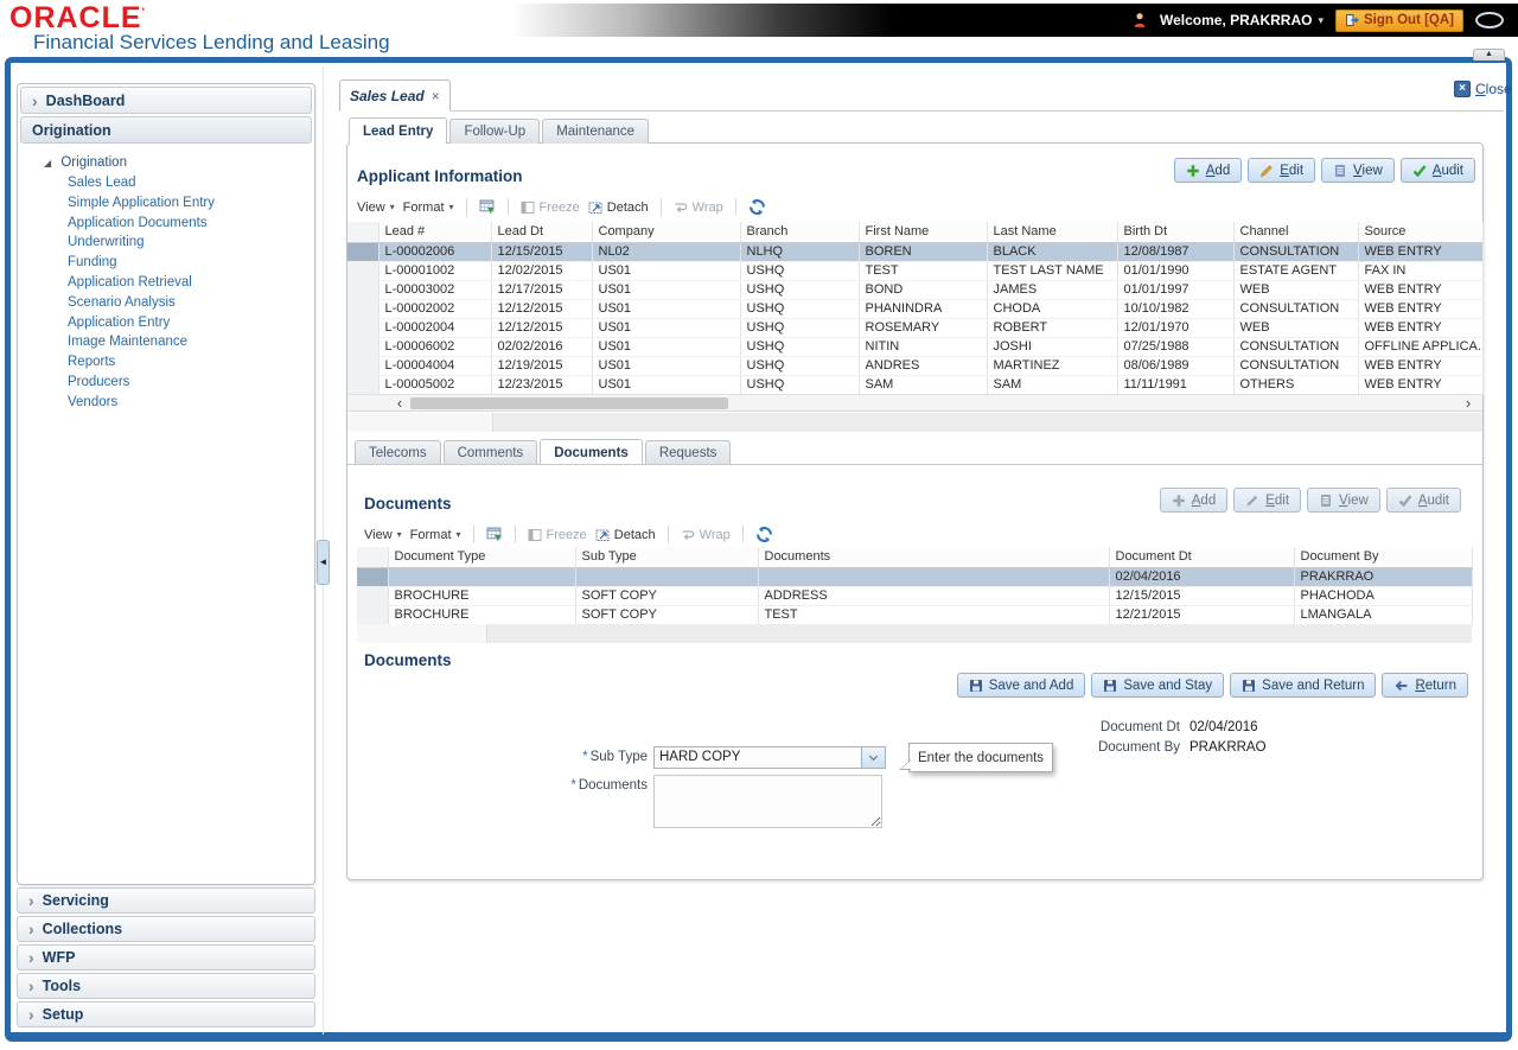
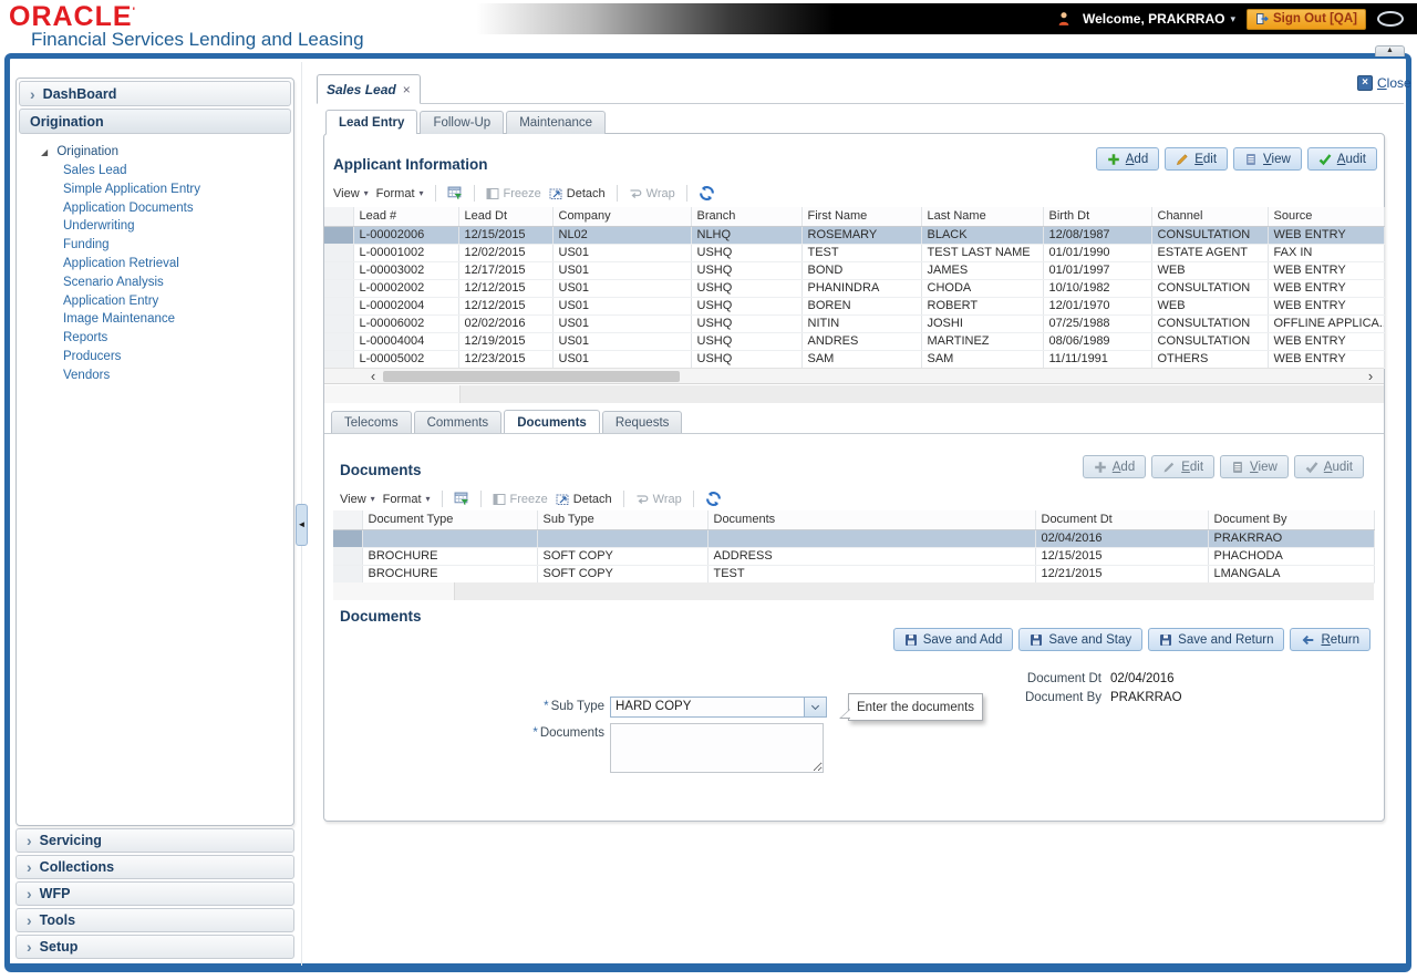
  ORACLE'
  Financial Services Lending and Leasing
  Welcome, PRAKRRAO
  ▾
  Sign Out [QA]
  ◄
  ›
  DashBoard
  Origination
  ◢ Origination
  Sales Lead
  Simple Application Entry
  Application Documents
  Underwriting
  Funding
  Application Retrieval
  Scenario Analysis
  Application Entry
  Image Maintenance
  Reports
  Producers
  Vendors
  ›
  Servicing
  ›
  Collections
  ›
  WFP
  ›
  Tools
  ›
  Setup
  Sales Lead
  ×
  ×
  Close
  Lead Entry
  Follow-Up
  Maintenance
  Applicant Information
  Add
  Edit
  View
  Audit
  View
  ▾
  Format
  ▾
  Freeze
  Detach
  Wrap
  		Lead #	Lead Dt	Company	Branch	First Name	Last Name	Birth Dt	Channel	Source
- 	L-00002006	12/15/2015	NL02	NLHQ	BOREN	BLACK	12/08/1987	CONSULTATION	WEB ENTRY
+ 	L-00002006	12/15/2015	NL02	NLHQ	ROSEMARY	BLACK	12/08/1987	CONSULTATION	WEB ENTRY
  	L-00001002	12/02/2015	US01	USHQ	TEST	TEST LAST NAME	01/01/1990	ESTATE AGENT	FAX IN
  	L-00003002	12/17/2015	US01	USHQ	BOND	JAMES	01/01/1997	WEB	WEB ENTRY
  	L-00002002	12/12/2015	US01	USHQ	PHANINDRA	CHODA	10/10/1982	CONSULTATION	WEB ENTRY
- 	L-00002004	12/12/2015	US01	USHQ	ROSEMARY	ROBERT	12/01/1970	WEB	WEB ENTRY
+ 	L-00002004	12/12/2015	US01	USHQ	BOREN	ROBERT	12/01/1970	WEB	WEB ENTRY
  	L-00006002	02/02/2016	US01	USHQ	NITIN	JOSHI	07/25/1988	CONSULTATION	OFFLINE APPLICA.
  	L-00004004	12/19/2015	US01	USHQ	ANDRES	MARTINEZ	08/06/1989	CONSULTATION	WEB ENTRY
  	L-00005002	12/23/2015	US01	USHQ	SAM	SAM	11/11/1991	OTHERS	WEB ENTRY
  ‹
  ›
  Telecoms
  Comments
  Documents
  Requests
  Documents
  Add
  Edit
  View
  Audit
  View
  ▾
  Format
  ▾
  Freeze
  Detach
  Wrap
  		Document Type	Sub Type	Documents	Document Dt	Document By
  				02/04/2016	PRAKRRAO
  	BROCHURE	SOFT COPY	ADDRESS	12/15/2015	PHACHODA
  	BROCHURE	SOFT COPY	TEST	12/21/2015	LMANGALA
  Documents
  Save and Add
  Save and Stay
  Save and Return
  Return
  * Sub Type
  HARD COPY
  * Documents
  Enter the documents
  Document Dt
  02/04/2016
  Document By
  PRAKRRAO
